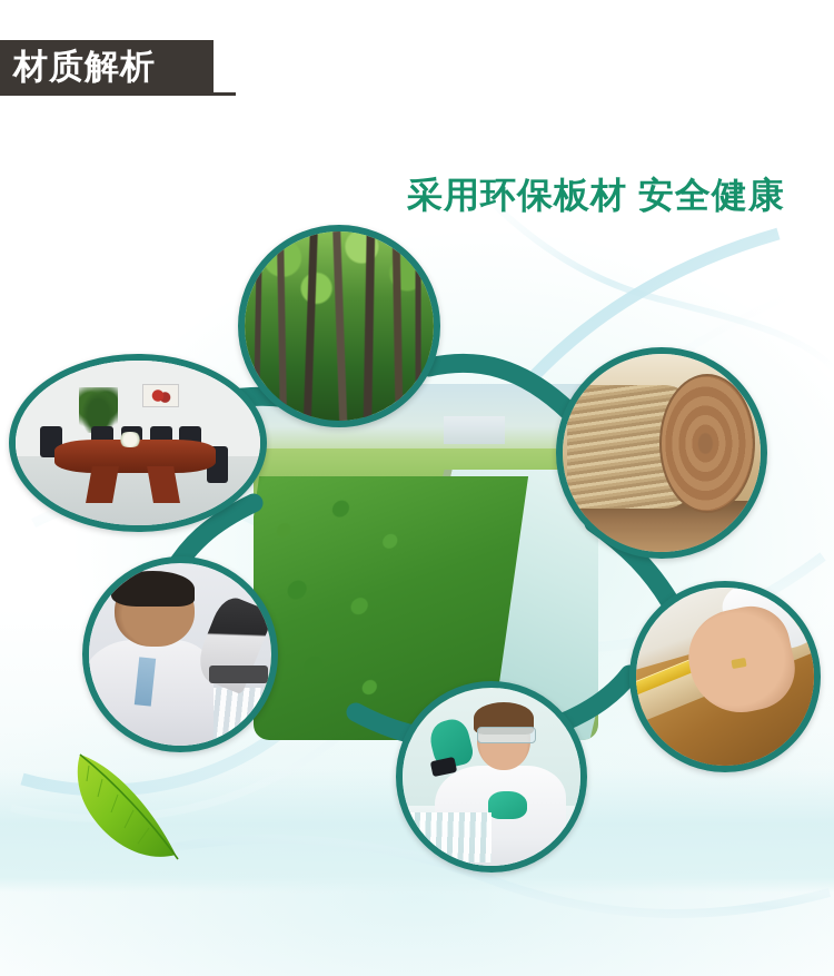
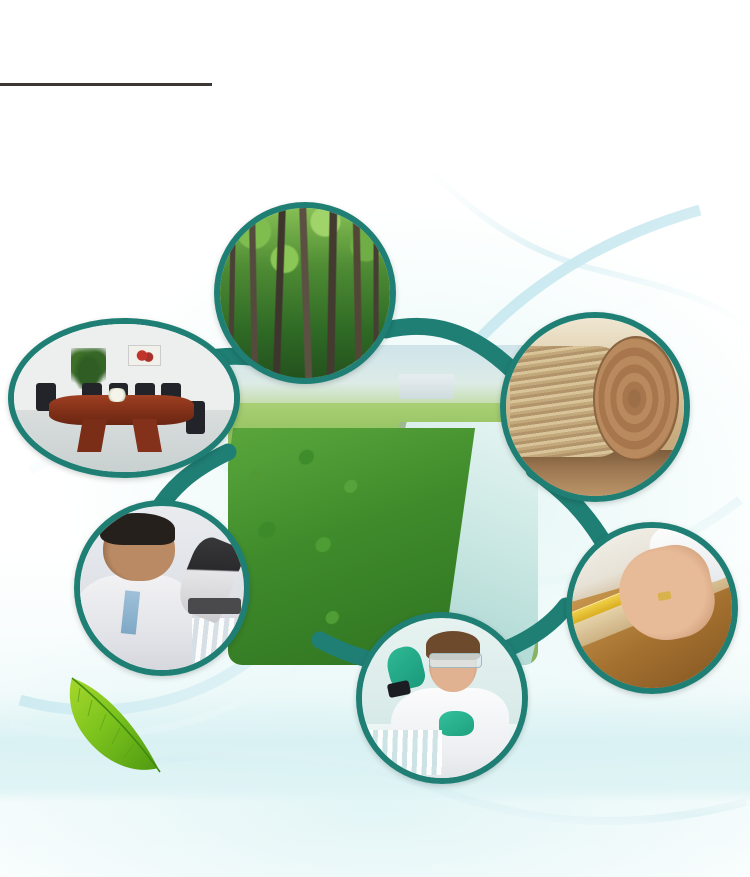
- 材质解析
- 采用环保板材 安全健康
